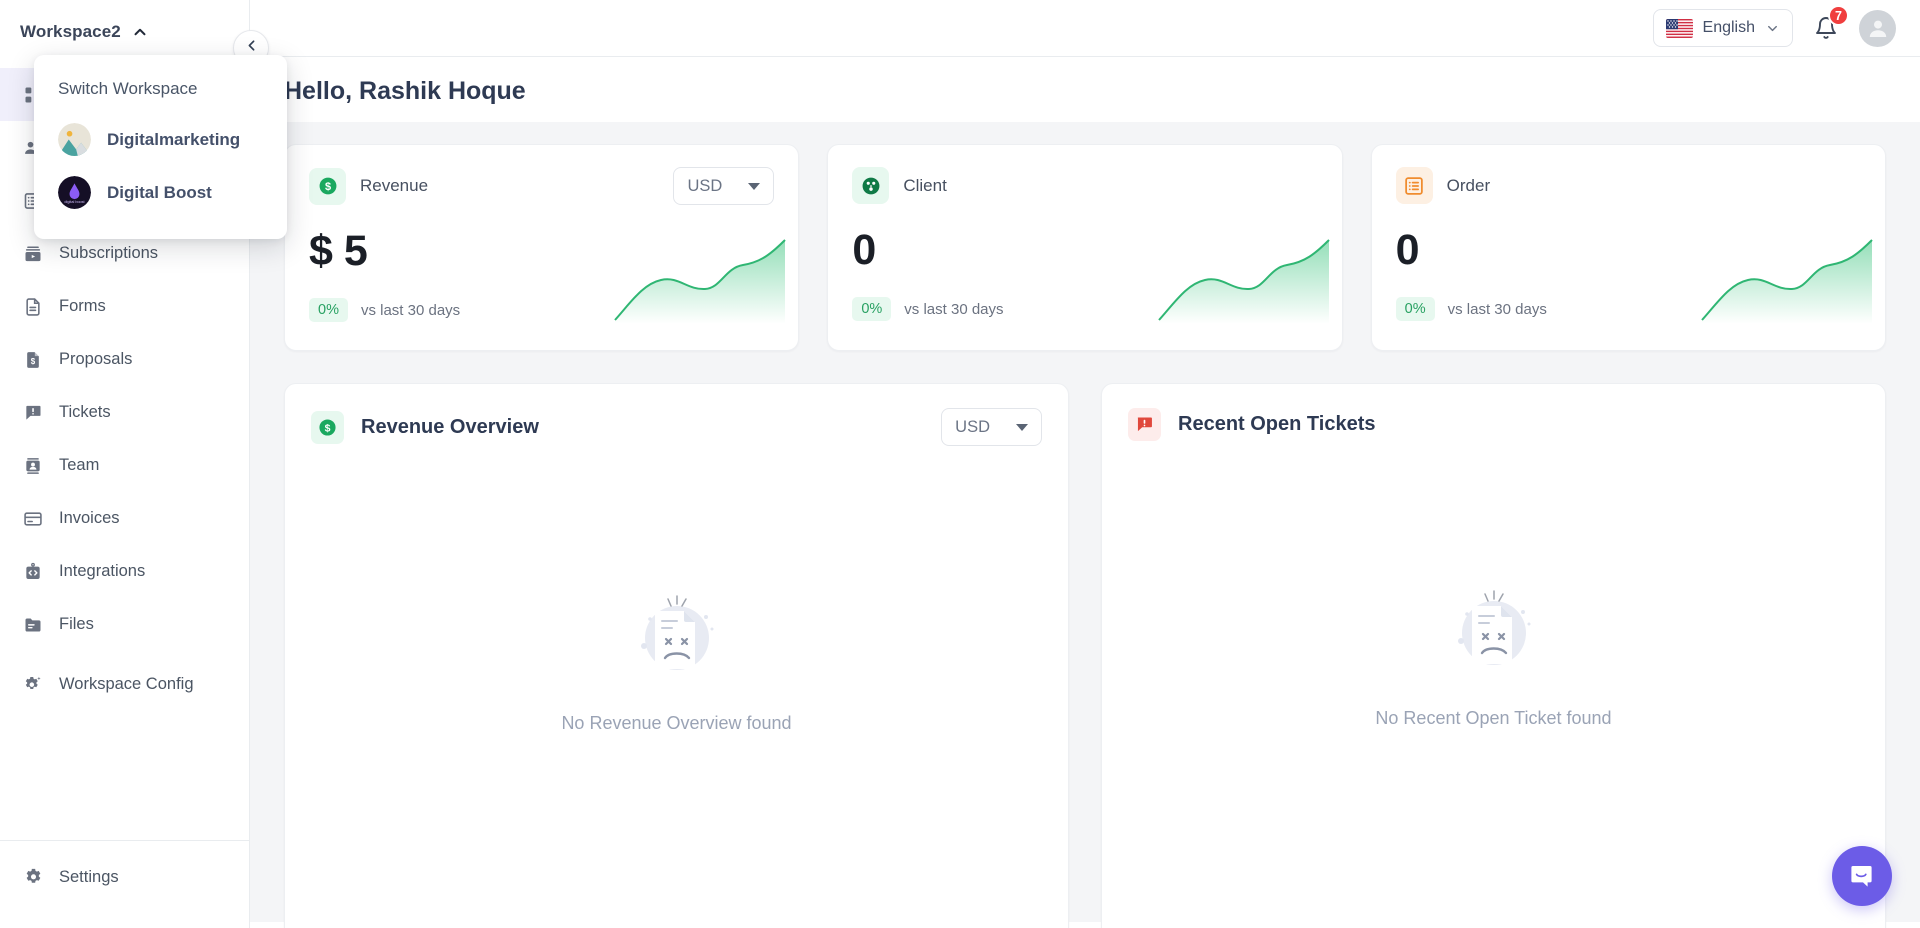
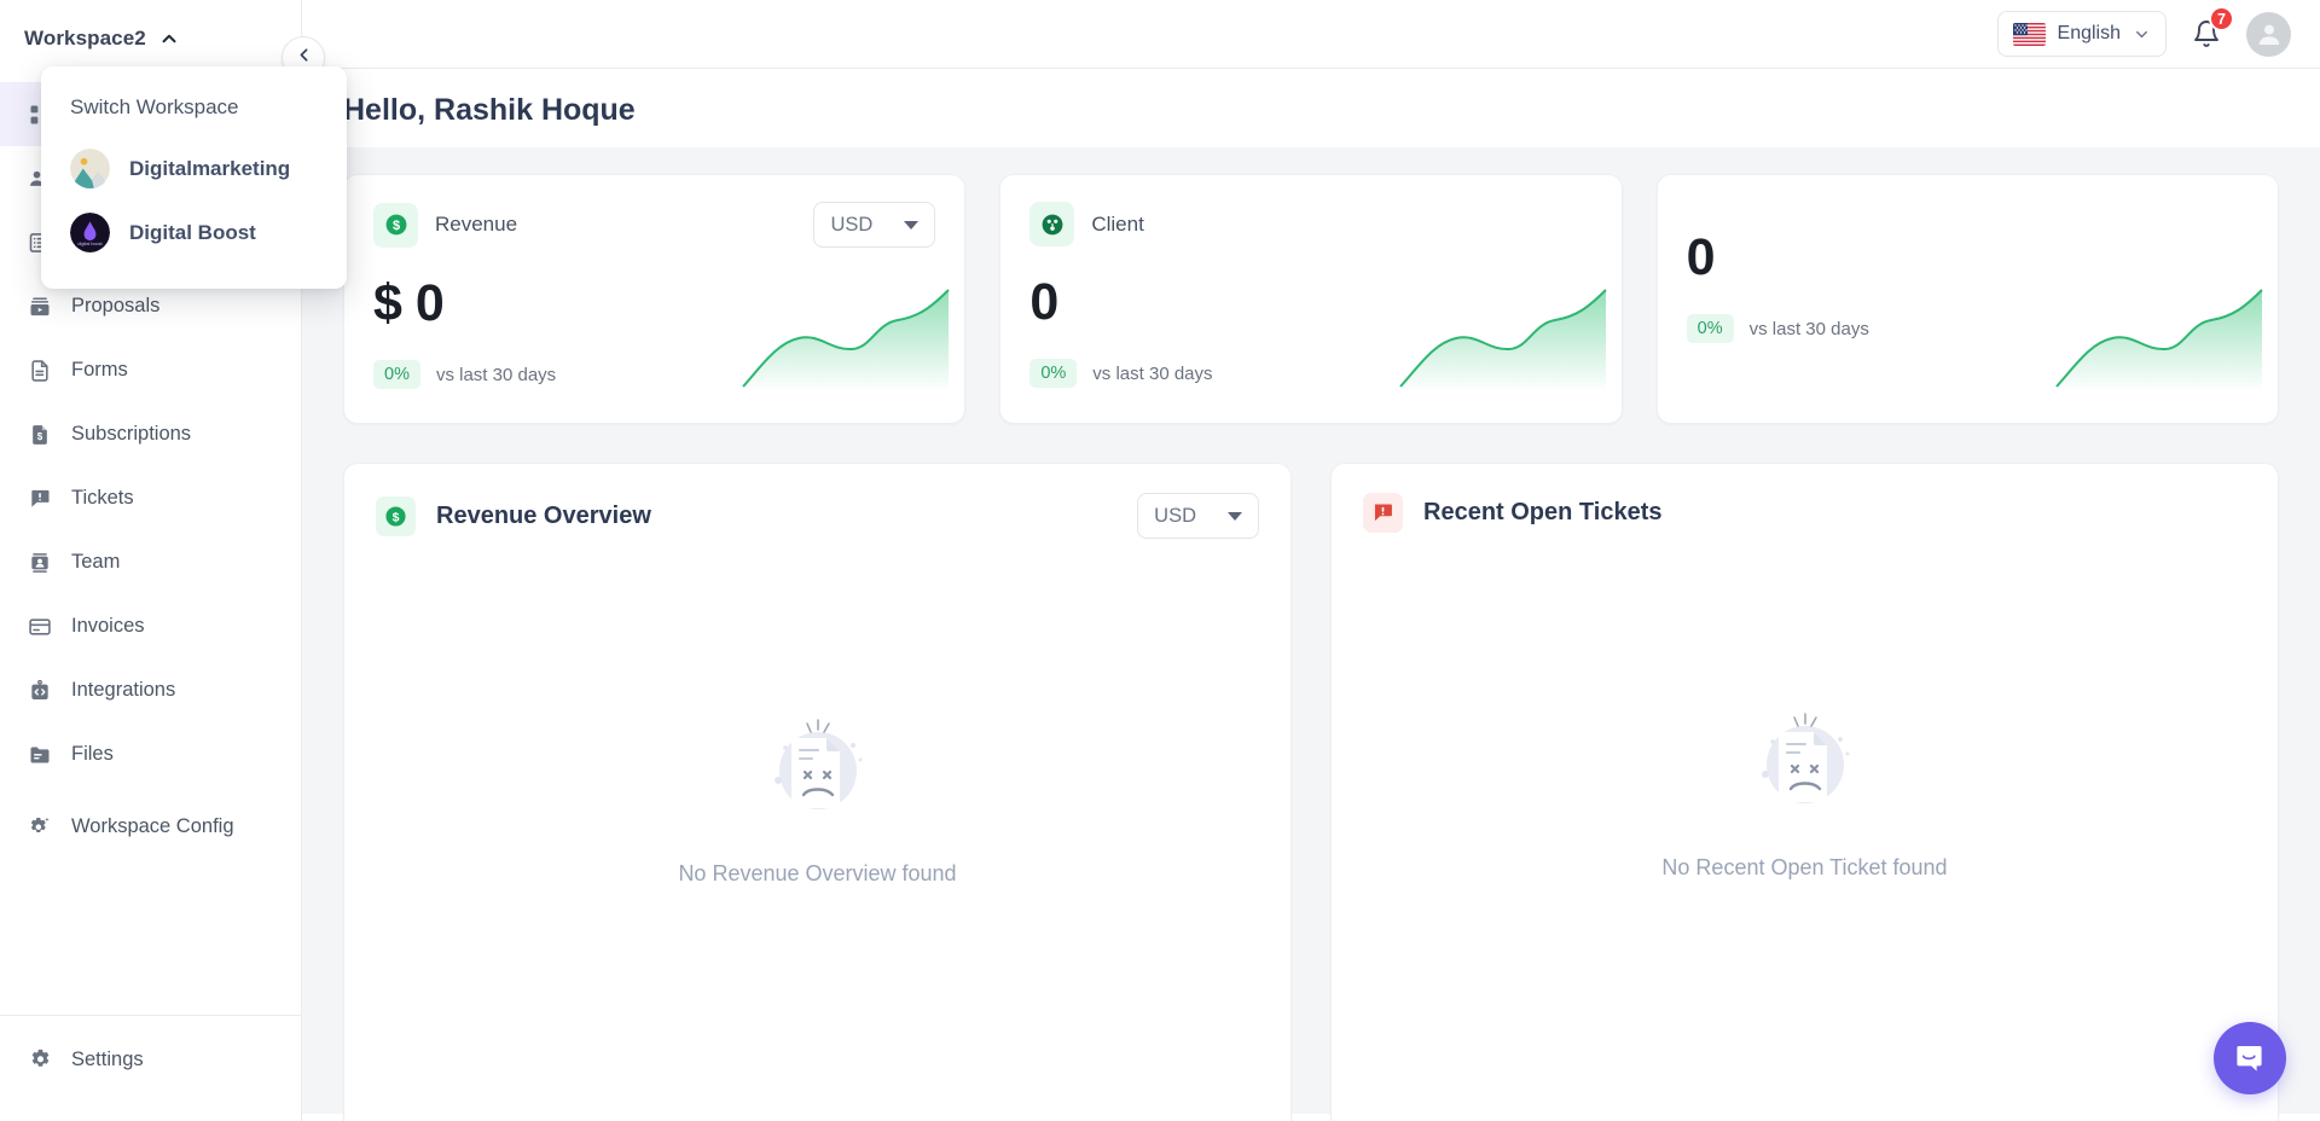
  Workspace2
- Subscriptions
+ Proposals
  Forms
  $
- Proposals
+ Subscriptions
  Tickets
  Team
  Invoices
  Integrations
  Files
  Workspace Config
  Settings
  Switch Workspace
  Digitalmarketing
  Digital Boost
  English
  7
  Hello, Rashik Hoque
  $
  Revenue
  USD
- $ 5
+ $ 0
  0%
  vs last 30 days
  Client
  0
  0%
  vs last 30 days
- Order
  0
  0%
  vs last 30 days
  $
  Revenue Overview
  USD
  No Revenue Overview found
  Recent Open Tickets
  No Recent Open Ticket found
